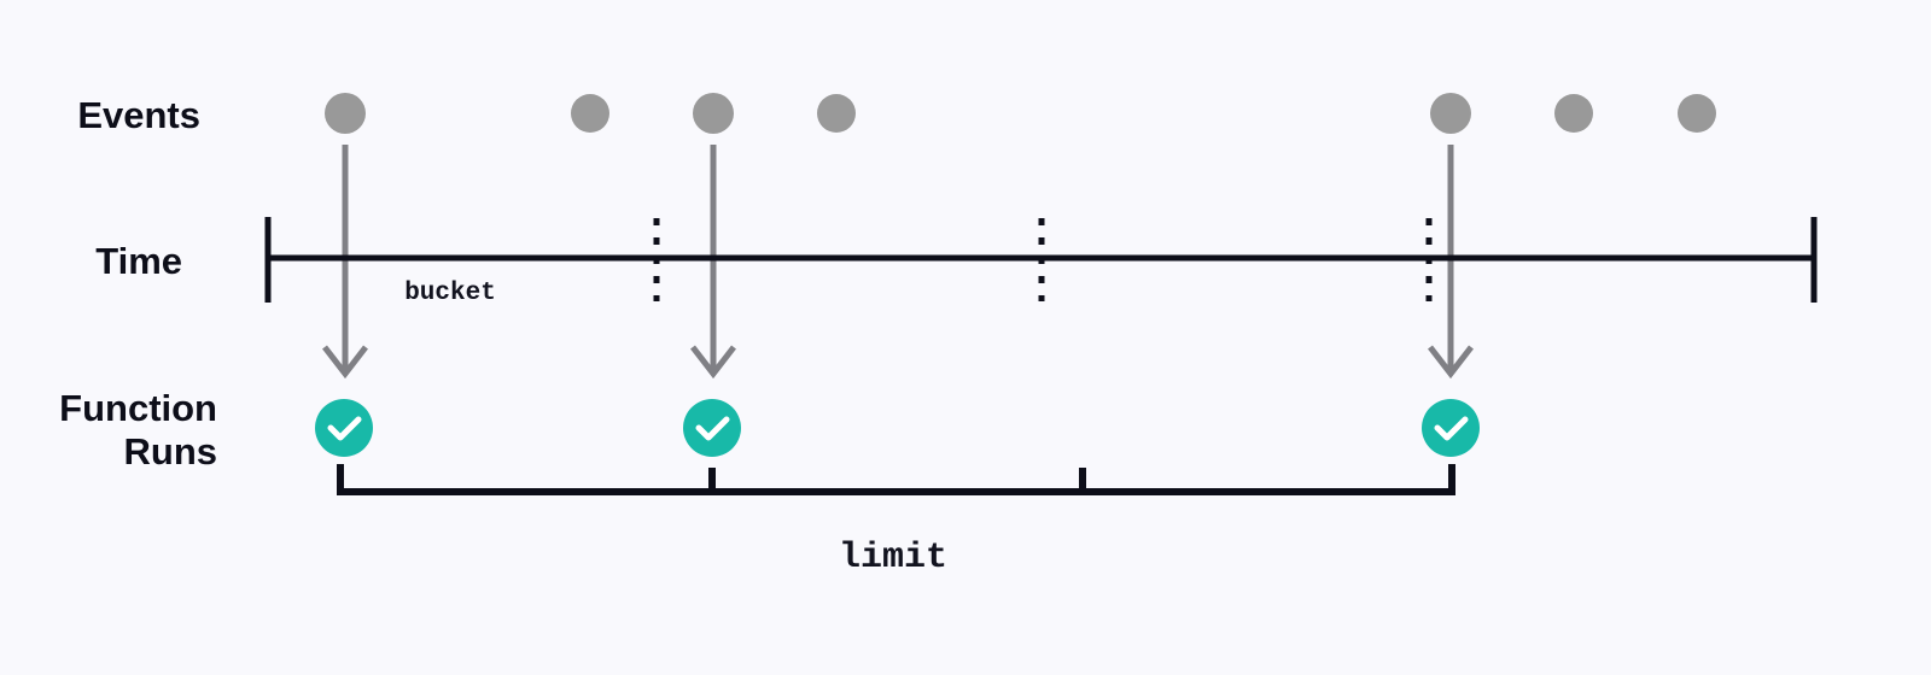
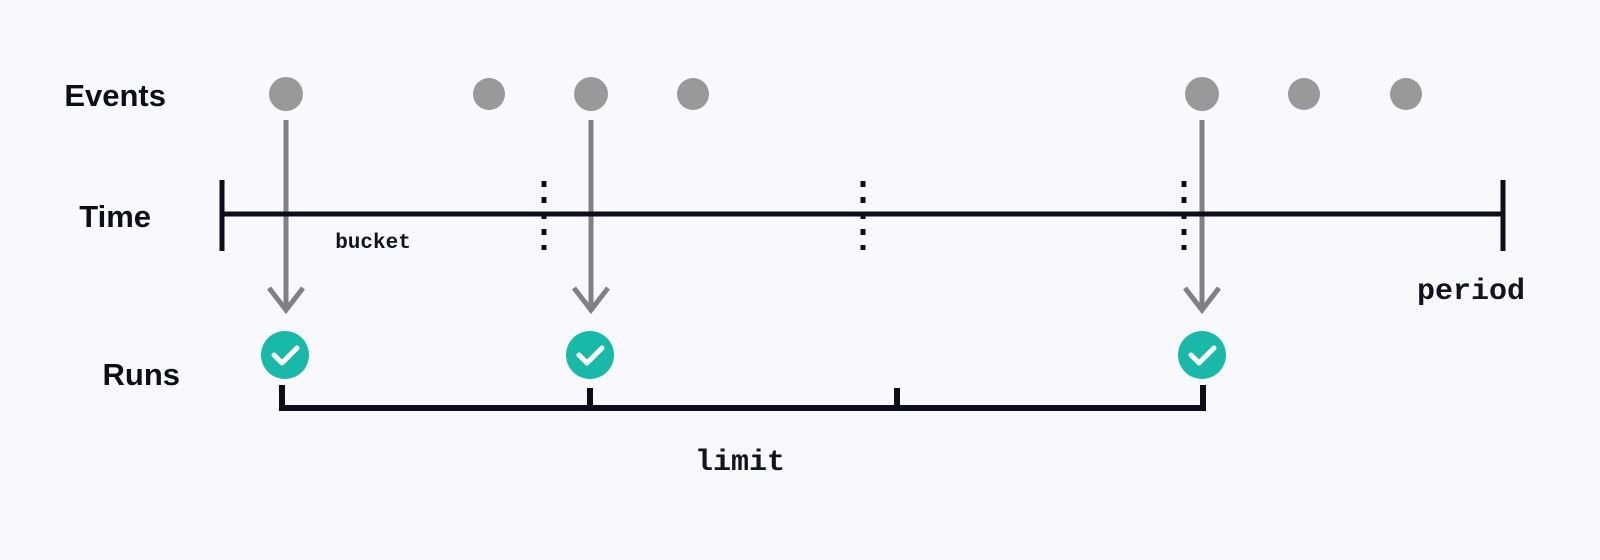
  Events
  Time
- Function
  Runs
  bucket
+ period
  limit
